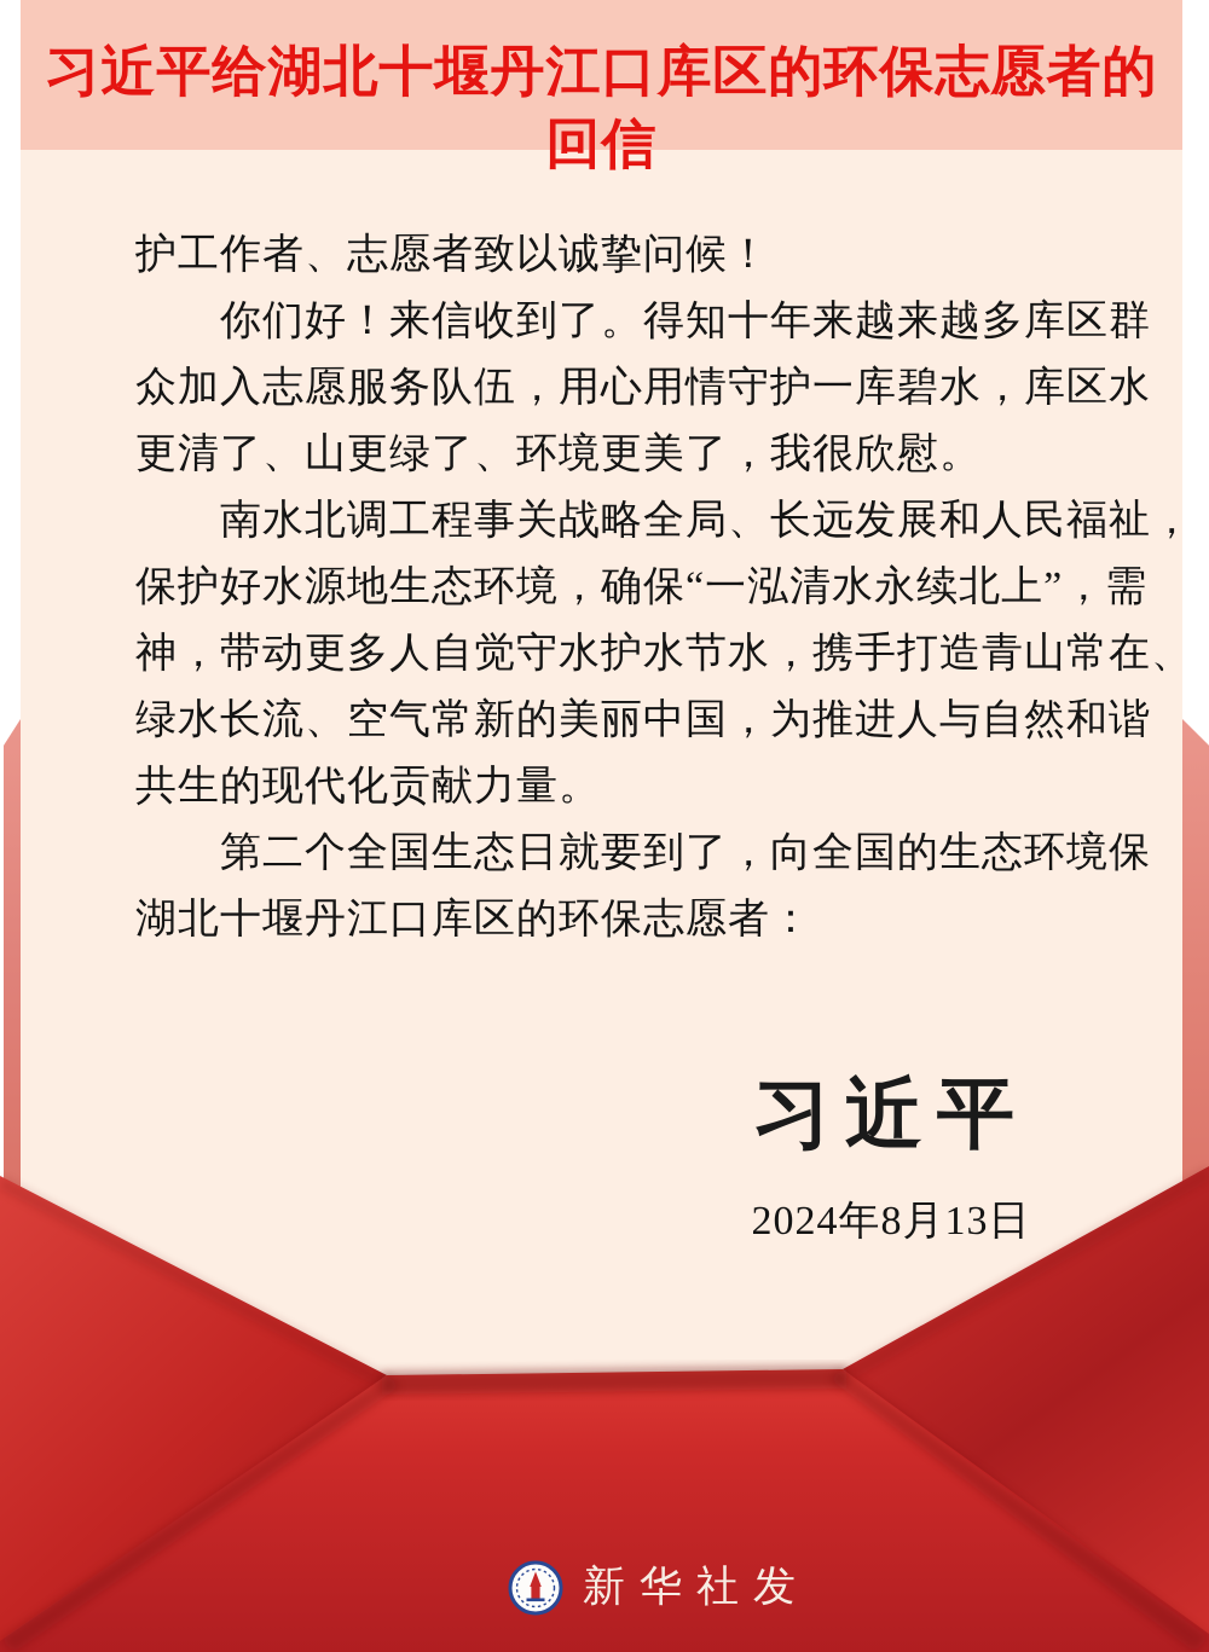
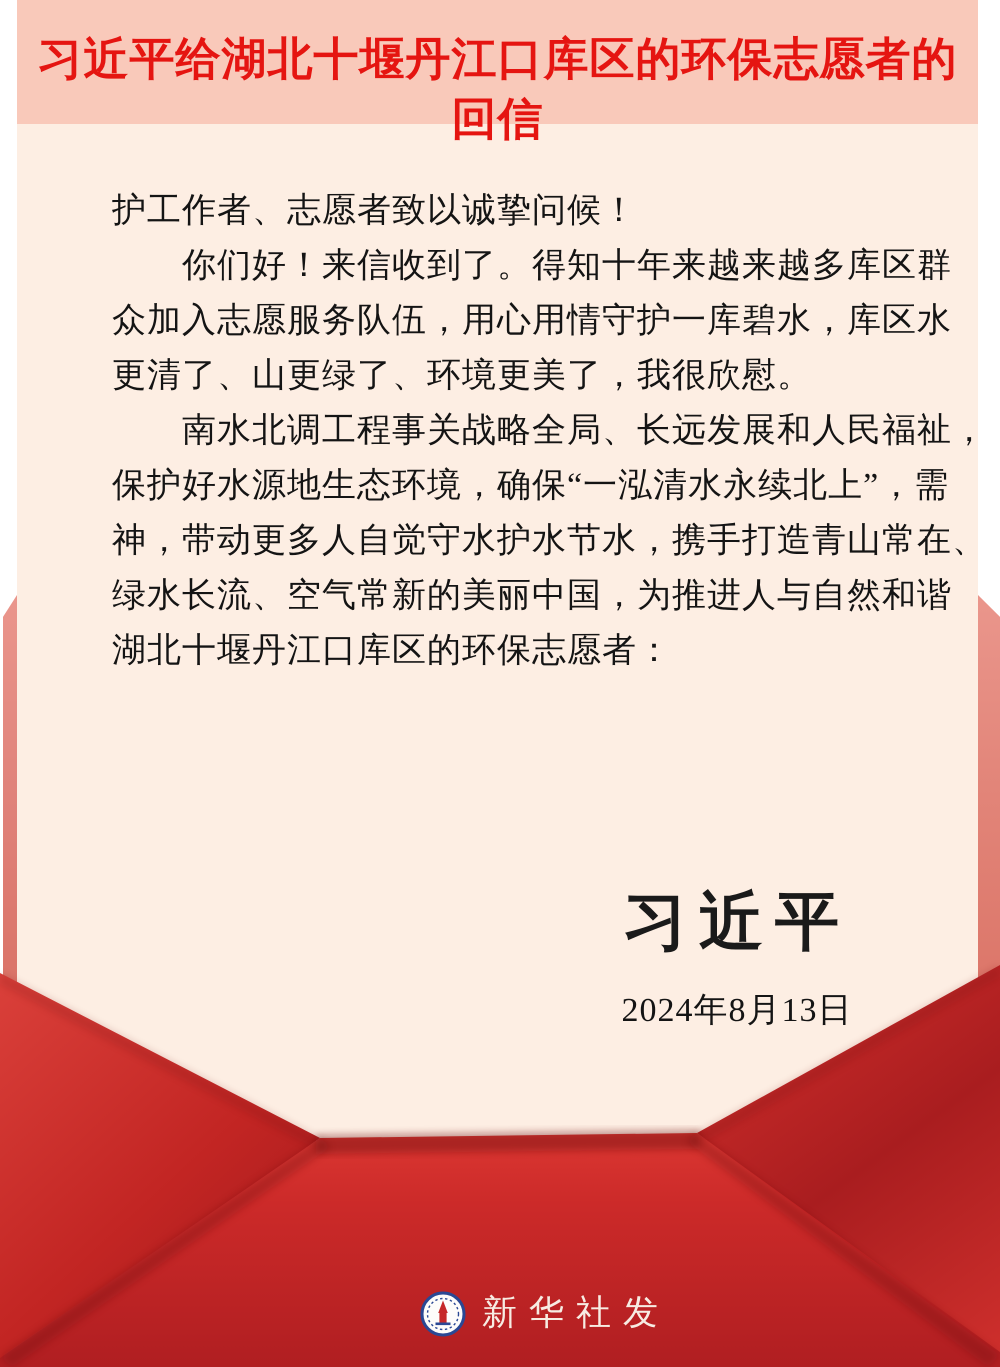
  习近平给湖北十堰丹江口库区的环保志愿者的回信
  护工作者、志愿者致以诚挚问候！
  你们好！来信收到了。得知十年来越来越多库区群
  众加入志愿服务队伍，用心用情守护一库碧水，库区水
  更清了、山更绿了、环境更美了，我很欣慰。
  南水北调工程事关战略全局、长远发展和人民福祉
  保护好水源地生态环境，确保“一泓清水永续北上”，需
  神，带动更多人自觉守水护水节水，携手打造青山常在
  绿水长流、空气常新的美丽中国，为推进人与自然和谐
- 共生的现代化贡献力量。
- 第二个全国生态日就要到了，向全国的生态环境保
  湖北十堰丹江口库区的环保志愿者：
  习近平
  2024年8月13日
  新华社发
